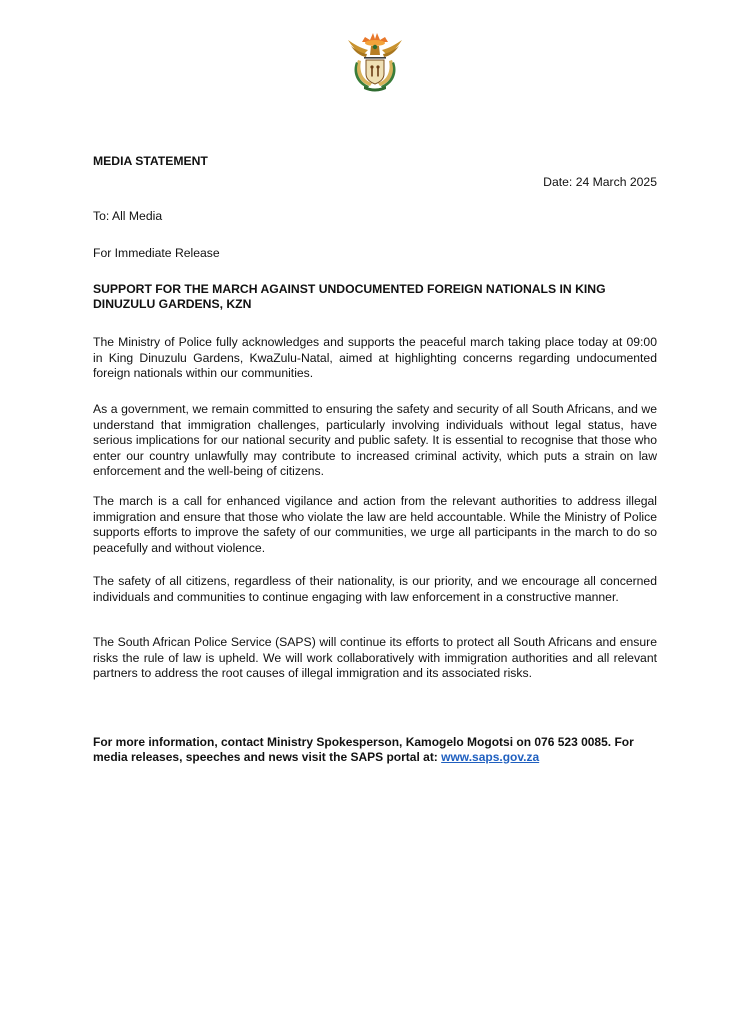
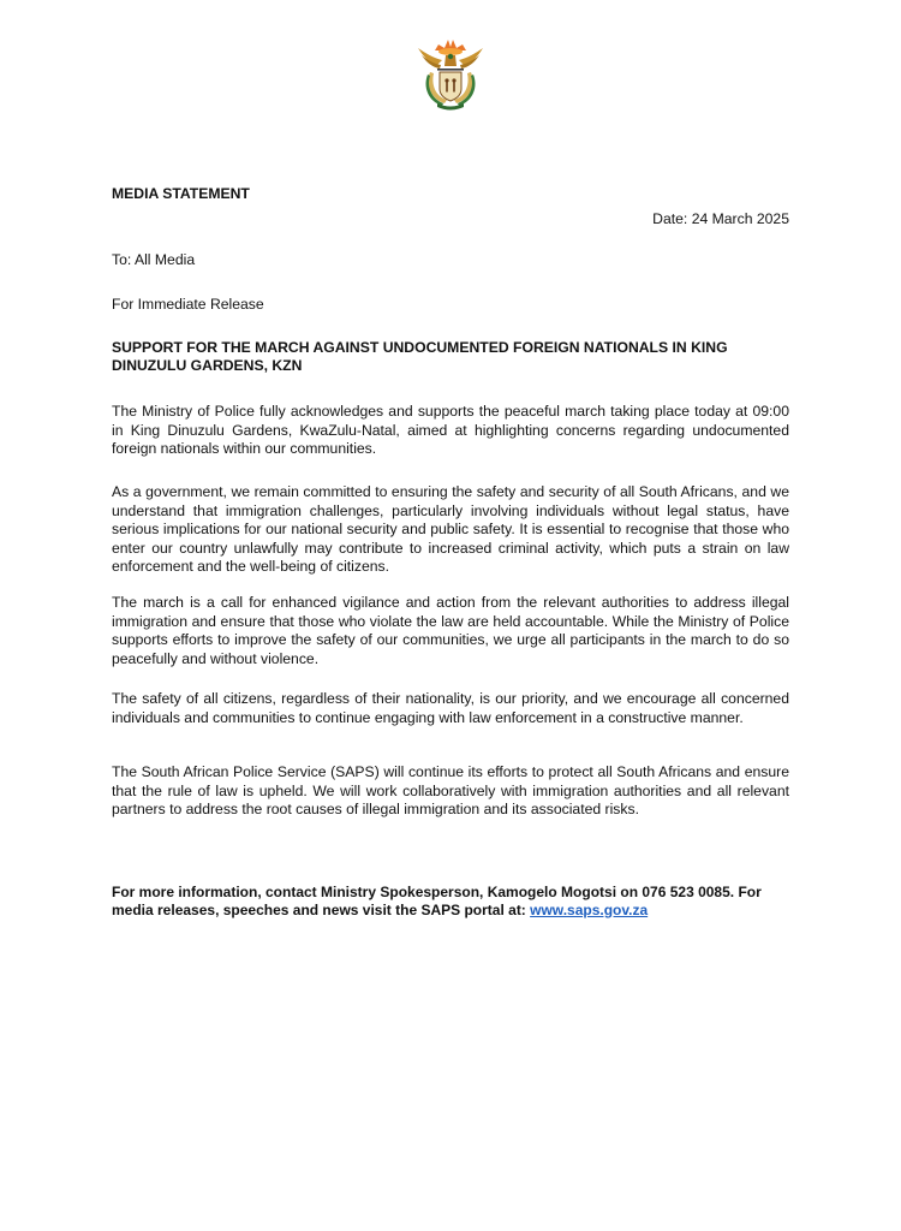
  MEDIA STATEMENT
  Date: 24 March 2025
  To: All Media
  For Immediate Release
  SUPPORT FOR THE MARCH AGAINST UNDOCUMENTED FOREIGN NATIONALS IN KING DINUZULU GARDENS, KZN
  The Ministry of Police fully acknowledges and supports the peaceful march taking place today at 09:00 in King Dinuzulu Gardens, KwaZulu-Natal, aimed at highlighting concerns regarding undocumented foreign nationals within our communities.
  As a government, we remain committed to ensuring the safety and security of all South Africans, and we understand that immigration challenges, particularly involving individuals without legal status, have serious implications for our national security and public safety. It is essential to recognise that those who enter our country unlawfully may contribute to increased criminal activity, which puts a strain on law enforcement and the well-being of citizens.
  The march is a call for enhanced vigilance and action from the relevant authorities to address illegal immigration and ensure that those who violate the law are held accountable. While the Ministry of Police supports efforts to improve the safety of our communities, we urge all participants in the march to do so peacefully and without violence.
  The safety of all citizens, regardless of their nationality, is our priority, and we encourage all concerned individuals and communities to continue engaging with law enforcement in a constructive manner.
- The South African Police Service (SAPS) will continue its efforts to protect all South Africans and ensure risks the rule of law is upheld. We will work collaboratively with immigration authorities and all relevant partners to address the root causes of illegal immigration and its associated risks.
+ The South African Police Service (SAPS) will continue its efforts to protect all South Africans and ensure that the rule of law is upheld. We will work collaboratively with immigration authorities and all relevant partners to address the root causes of illegal immigration and its associated risks.
  For more information, contact Ministry Spokesperson, Kamogelo Mogotsi on 076 523 0085. For media releases, speeches and news visit the SAPS portal at: www.saps.gov.za
